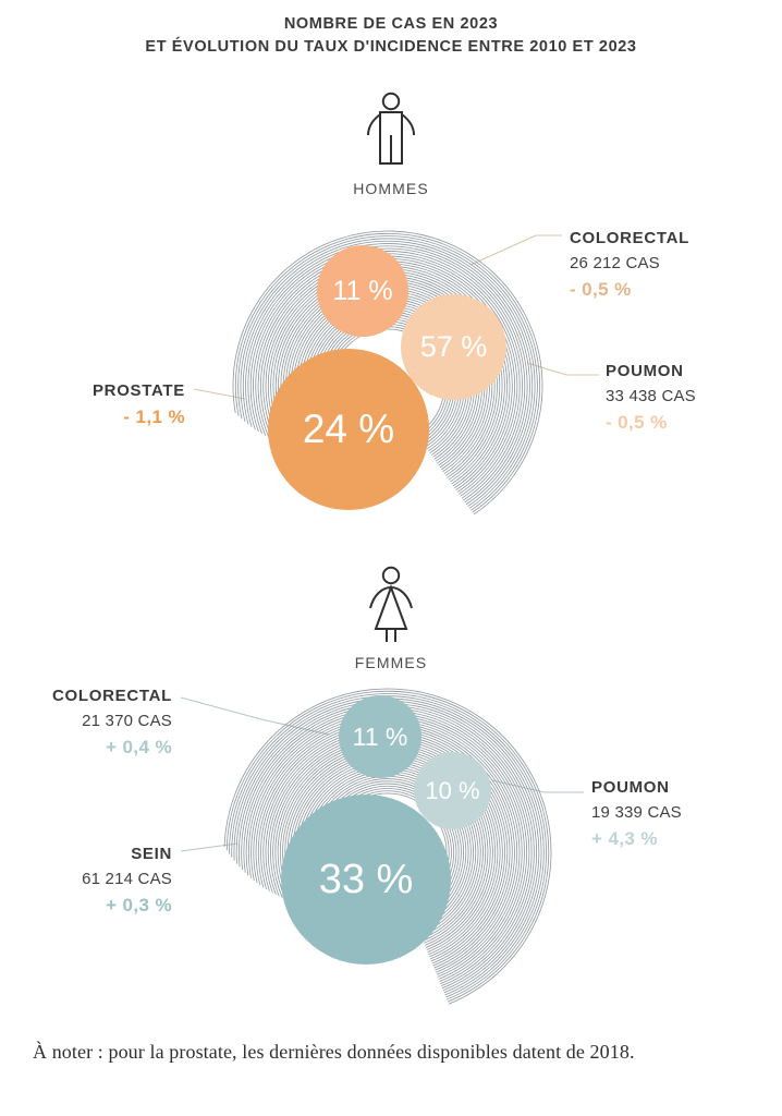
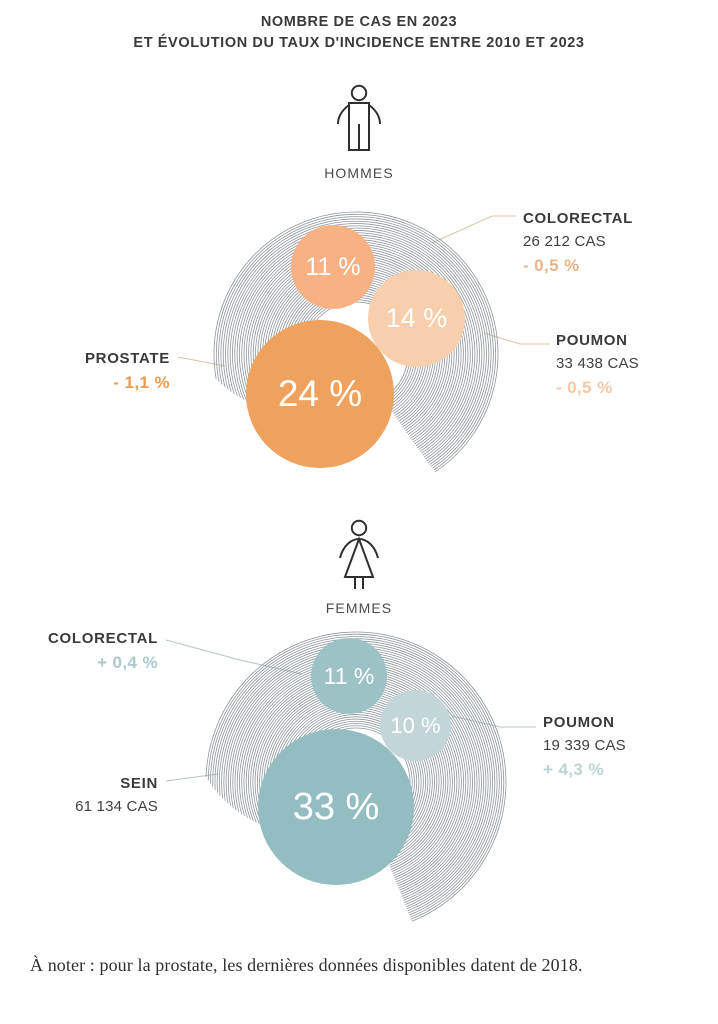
  NOMBRE DE CAS EN 2023
  ET ÉVOLUTION DU TAUX D'INCIDENCE ENTRE 2010 ET 2023
  HOMMES
  11 %
- 57 %
+ 14 %
  24 %
  COLORECTAL
  26 212 CAS
  - 0,5 %
  POUMON
  33 438 CAS
  - 0,5 %
  PROSTATE
  - 1,1 %
  FEMMES
  11 %
  10 %
  33 %
  COLORECTAL
- 21 370 CAS
  + 0,4 %
  SEIN
- 61 214 CAS
+ 61 134 CAS
- + 0,3 %
  POUMON
  19 339 CAS
  + 4,3 %
  À noter : pour la prostate, les dernières données disponibles datent de 2018.
